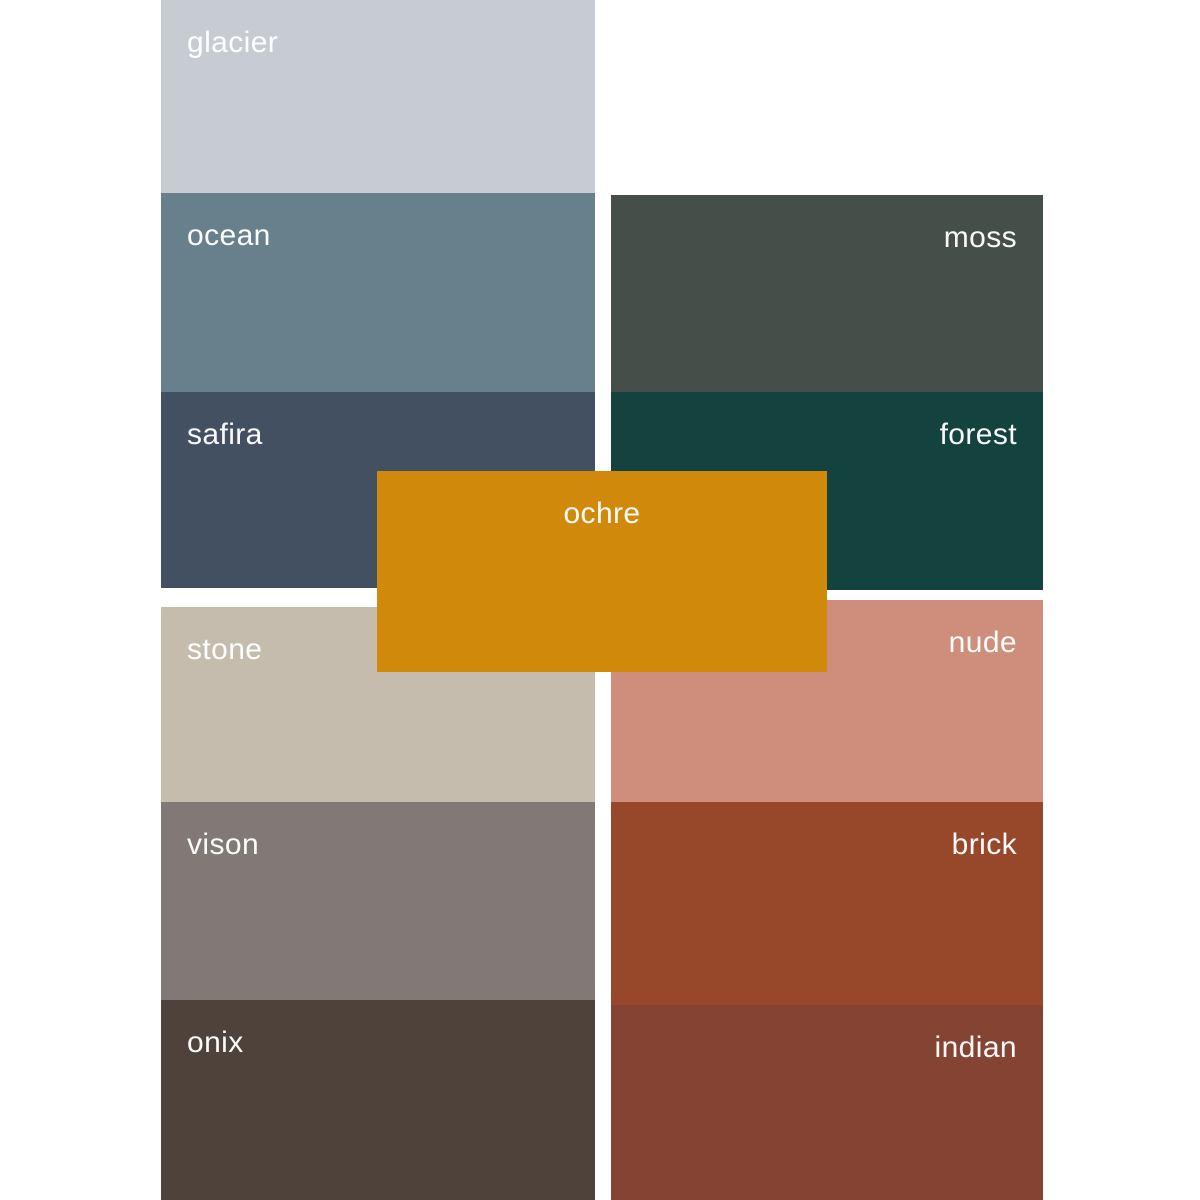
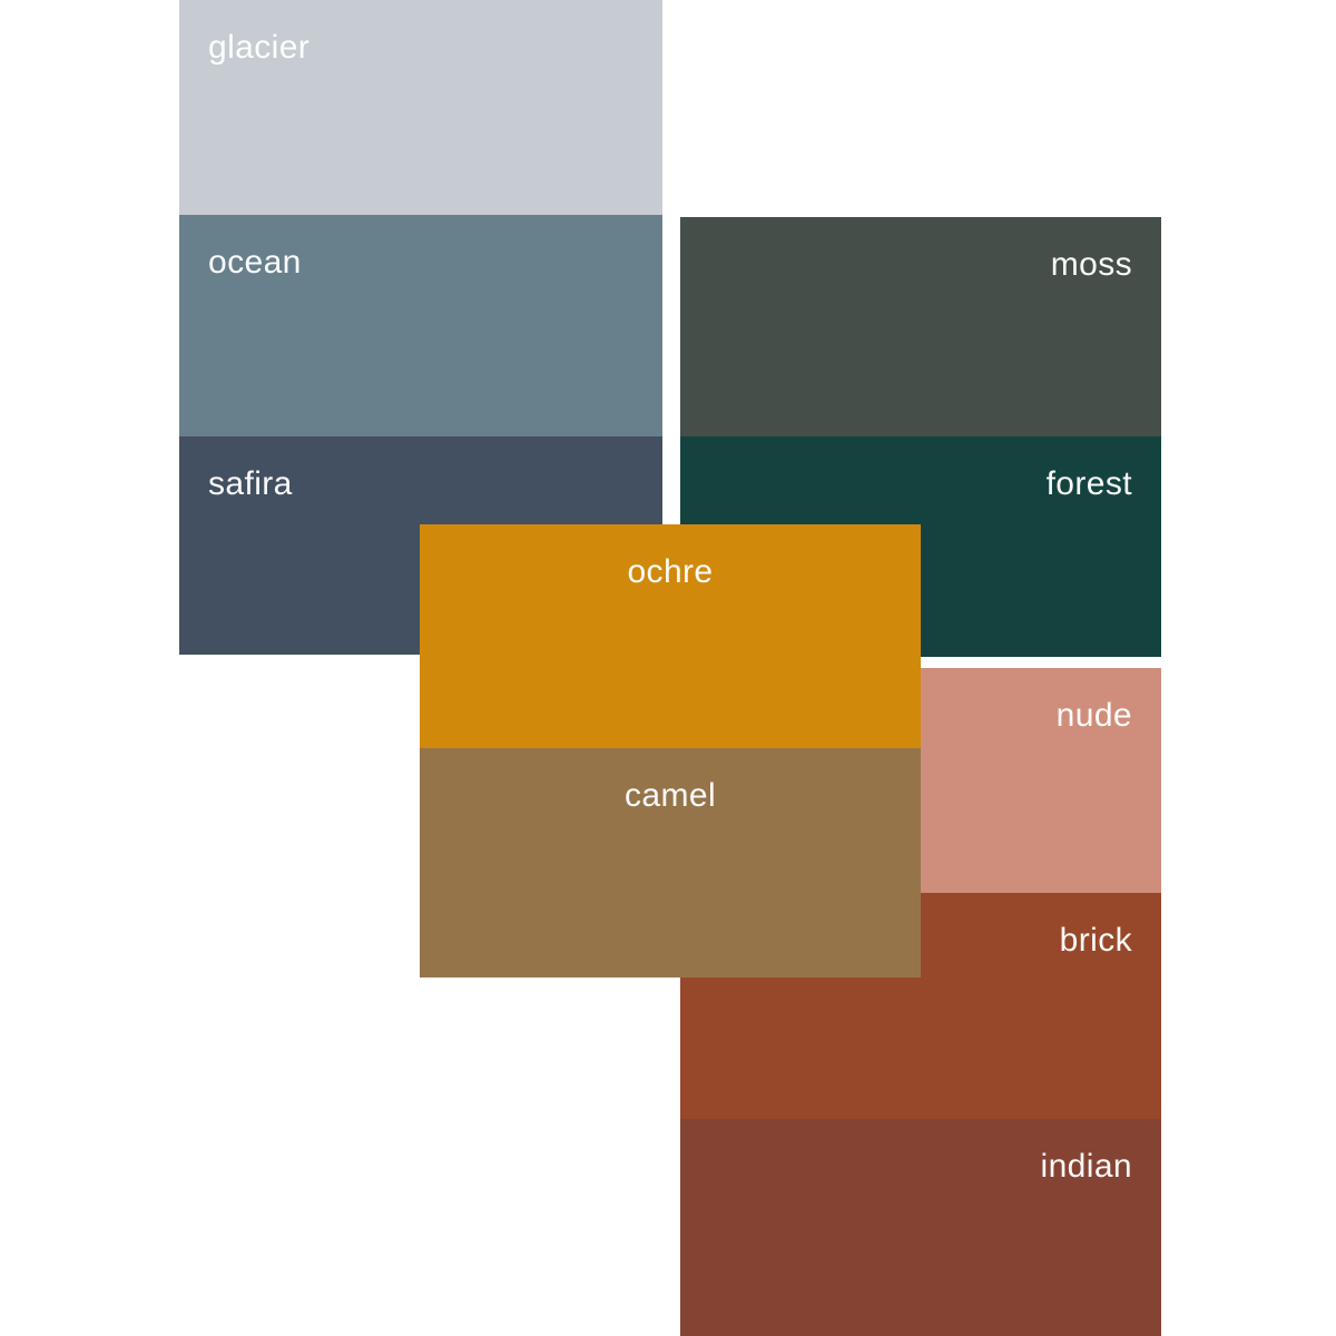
  glacier
  ocean
  safira
  moss
  forest
- stone
- vison
- onix
  nude
  brick
  indian
  ochre
+ camel
